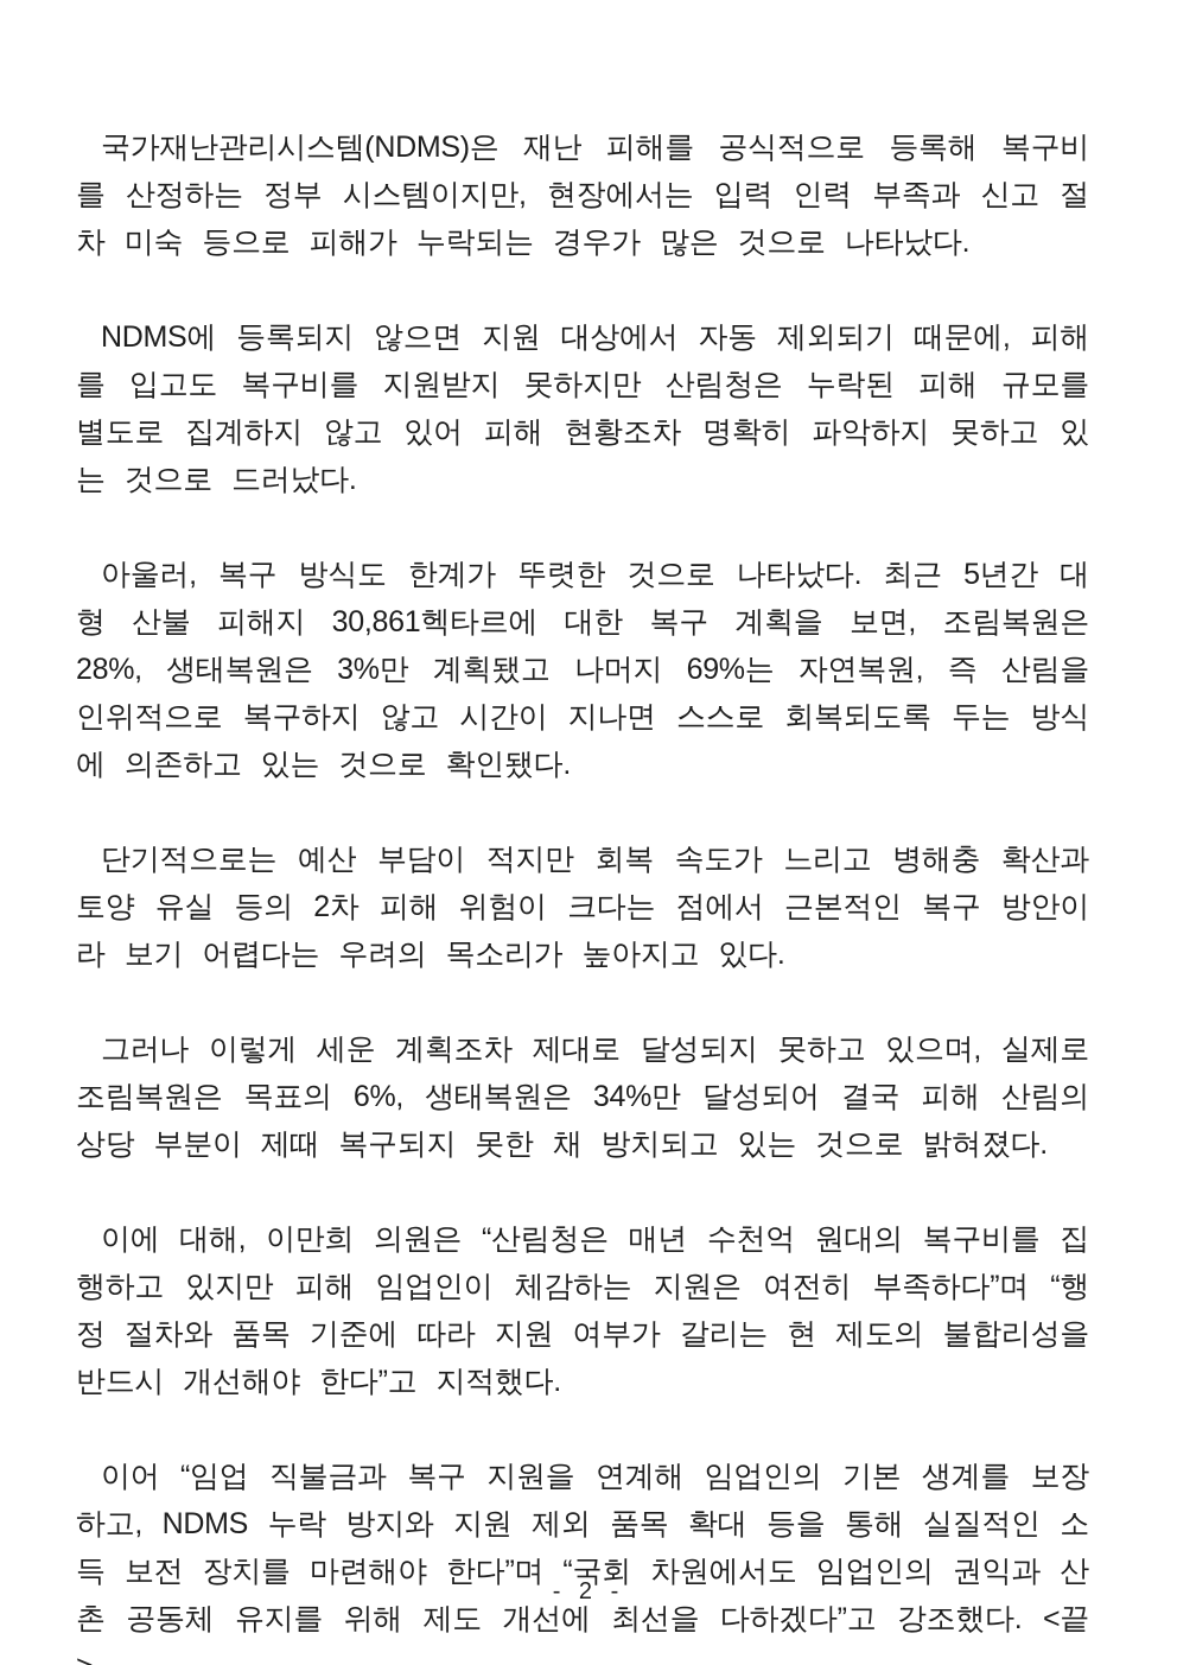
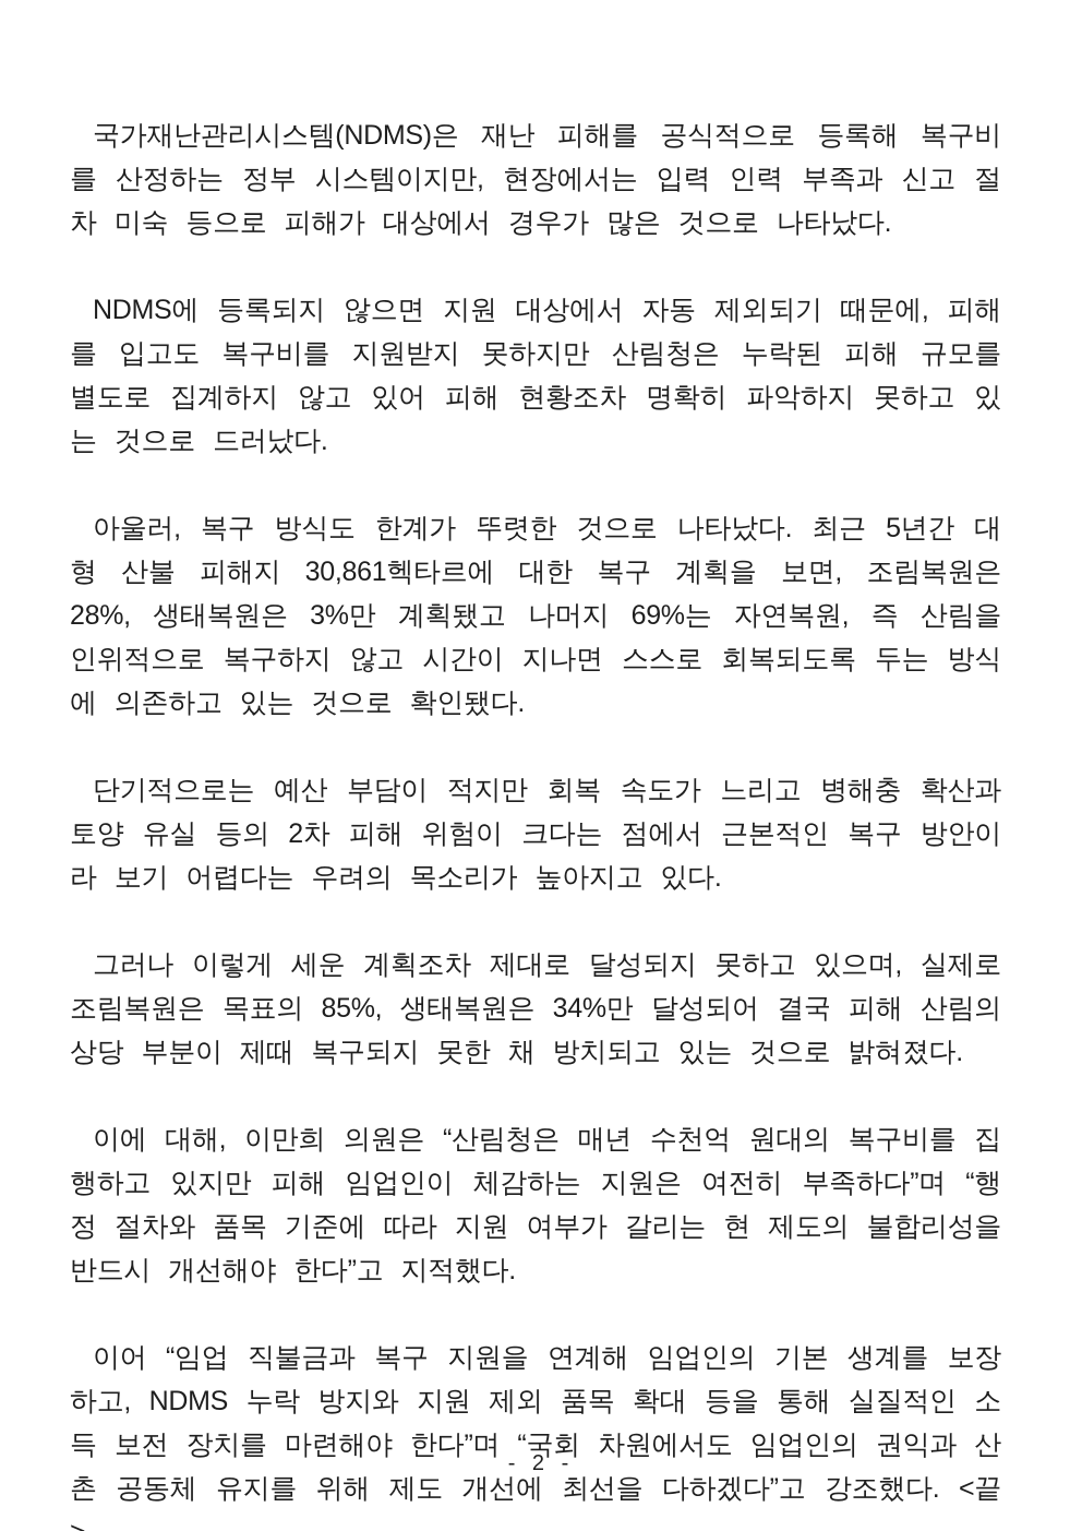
- 국가재난관리시스템(NDMS)은 재난 피해를 공식적으로 등록해 복구비를 산정하는 정부 시스템이지만, 현장에서는 입력 인력 부족과 신고 절차 미숙 등으로 피해가 누락되는 경우가 많은 것으로 나타났다.
+ 국가재난관리시스템(NDMS)은 재난 피해를 공식적으로 등록해 복구비를 산정하는 정부 시스템이지만, 현장에서는 입력 인력 부족과 신고 절차 미숙 등으로 피해가 대상에서 경우가 많은 것으로 나타났다.
  NDMS에 등록되지 않으면 지원 대상에서 자동 제외되기 때문에, 피해를 입고도 복구비를 지원받지 못하지만 산림청은 누락된 피해 규모를 별도로 집계하지 않고 있어 피해 현황조차 명확히 파악하지 못하고 있는 것으로 드러났다.
  아울러, 복구 방식도 한계가 뚜렷한 것으로 나타났다. 최근 5년간 대형 산불 피해지 30,861헥타르에 대한 복구 계획을 보면, 조림복원은 28%, 생태복원은 3%만 계획됐고 나머지 69%는 자연복원, 즉 산림을 인위적으로 복구하지 않고 시간이 지나면 스스로 회복되도록 두는 방식에 의존하고 있는 것으로 확인됐다.
  단기적으로는 예산 부담이 적지만 회복 속도가 느리고 병해충 확산과 토양 유실 등의 2차 피해 위험이 크다는 점에서 근본적인 복구 방안이라 보기 어렵다는 우려의 목소리가 높아지고 있다.
- 그러나 이렇게 세운 계획조차 제대로 달성되지 못하고 있으며, 실제로 조림복원은 목표의 6%, 생태복원은 34%만 달성되어 결국 피해 산림의 상당 부분이 제때 복구되지 못한 채 방치되고 있는 것으로 밝혀졌다.
+ 그러나 이렇게 세운 계획조차 제대로 달성되지 못하고 있으며, 실제로 조림복원은 목표의 85%, 생태복원은 34%만 달성되어 결국 피해 산림의 상당 부분이 제때 복구되지 못한 채 방치되고 있는 것으로 밝혀졌다.
  이에 대해, 이만희 의원은 “산림청은 매년 수천억 원대의 복구비를 집행하고 있지만 피해 임업인이 체감하는 지원은 여전히 부족하다”며 “행정 절차와 품목 기준에 따라 지원 여부가 갈리는 현 제도의 불합리성을 반드시 개선해야 한다”고 지적했다.
  이어 “임업 직불금과 복구 지원을 연계해 임업인의 기본 생계를 보장하고, NDMS 누락 방지와 지원 제외 품목 확대 등을 통해 실질적인 소득 보전 장치를 마련해야 한다”며 “국회 차원에서도 임업인의 권익과 산촌 공동체 유지를 위해 제도 개선에 최선을 다하겠다”고 강조했다. <끝
  - 2 -
